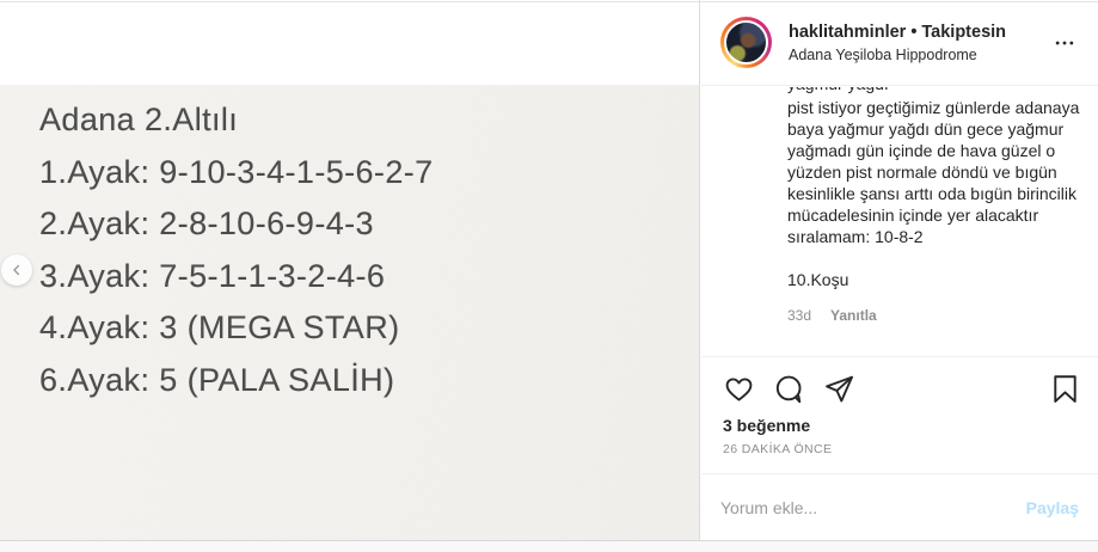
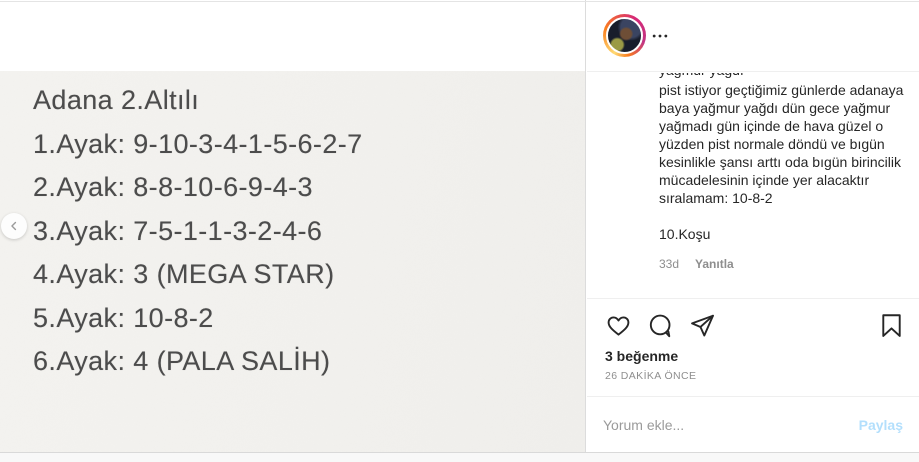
  Adana 2.Altılı
  1.Ayak: 9-10-3-4-1-5-6-2-7
- 2.Ayak: 2-8-10-6-9-4-3
+ 2.Ayak: 8-8-10-6-9-4-3
  3.Ayak: 7-5-1-1-3-2-4-6
  4.Ayak: 3 (MEGA STAR)
+ 5.Ayak: 10-8-2
- 6.Ayak: 5 (PALA SALİH)
+ 6.Ayak: 4 (PALA SALİH)
- haklitahminler • Takiptesin
- Adana Yeşiloba Hippodrome
  pist istiyor geçtiğimiz günlerde adanaya baya yağmur yağdı dün gece yağmur yağmadı gün içinde de hava güzel o yüzden pist normale döndü ve bıgün kesinlikle şansı arttı oda bıgün birincilik mücadelesinin içinde yer alacaktır sıralamam: 10-8-2
  10.Koşu
  33d Yanıtla
  3 beğenme
  26 DAKİKA ÖNCE
  Yorum ekle...
  Paylaş
